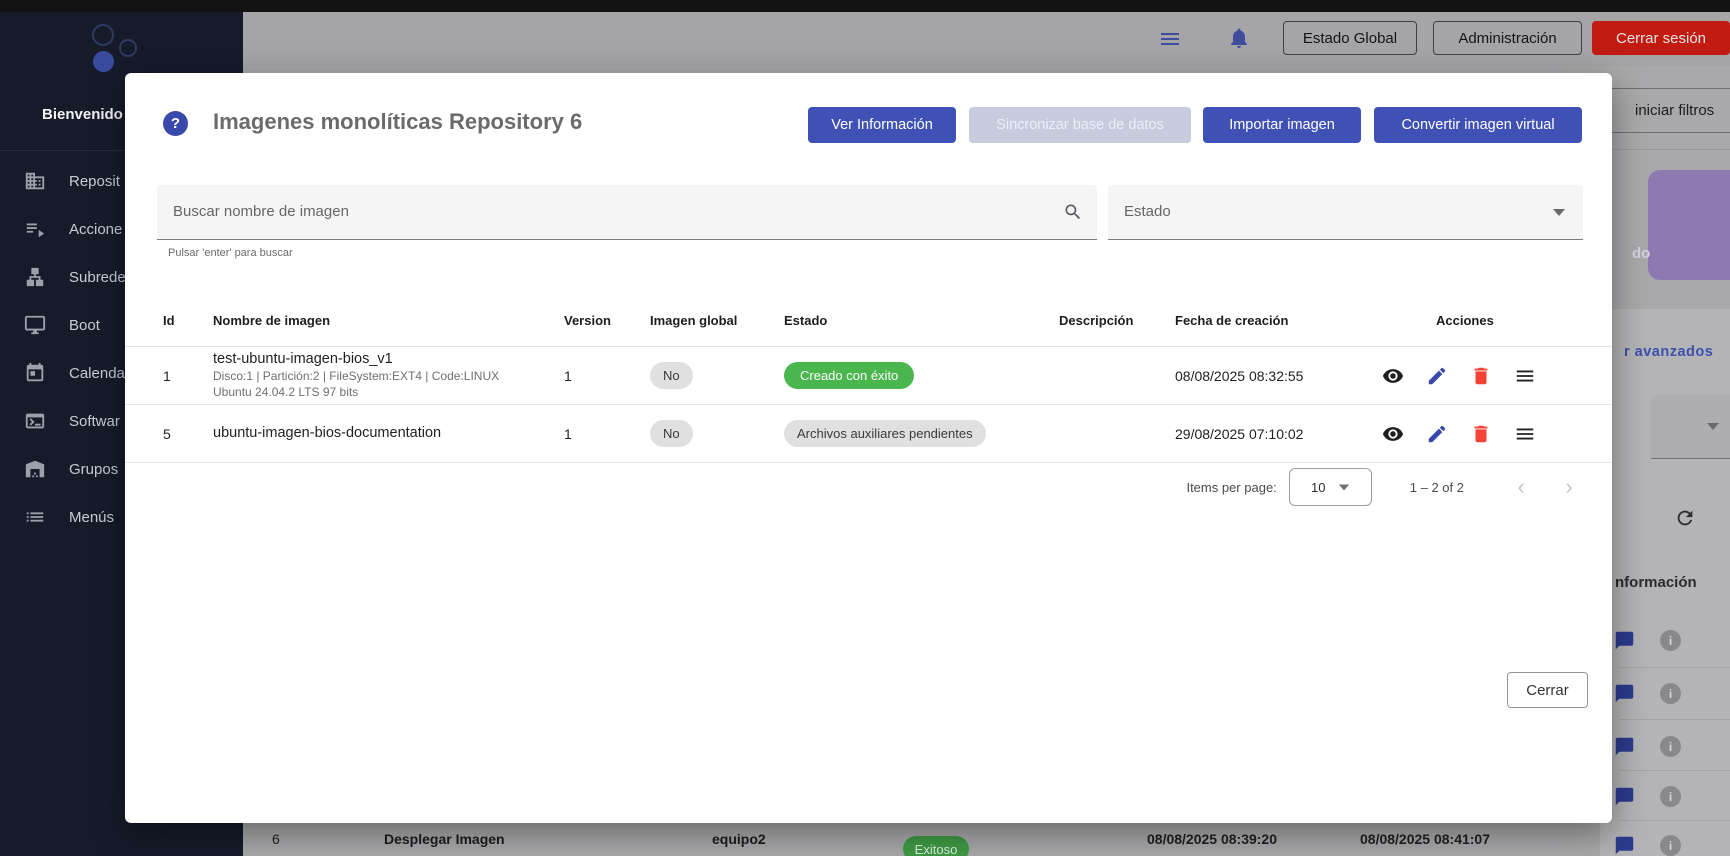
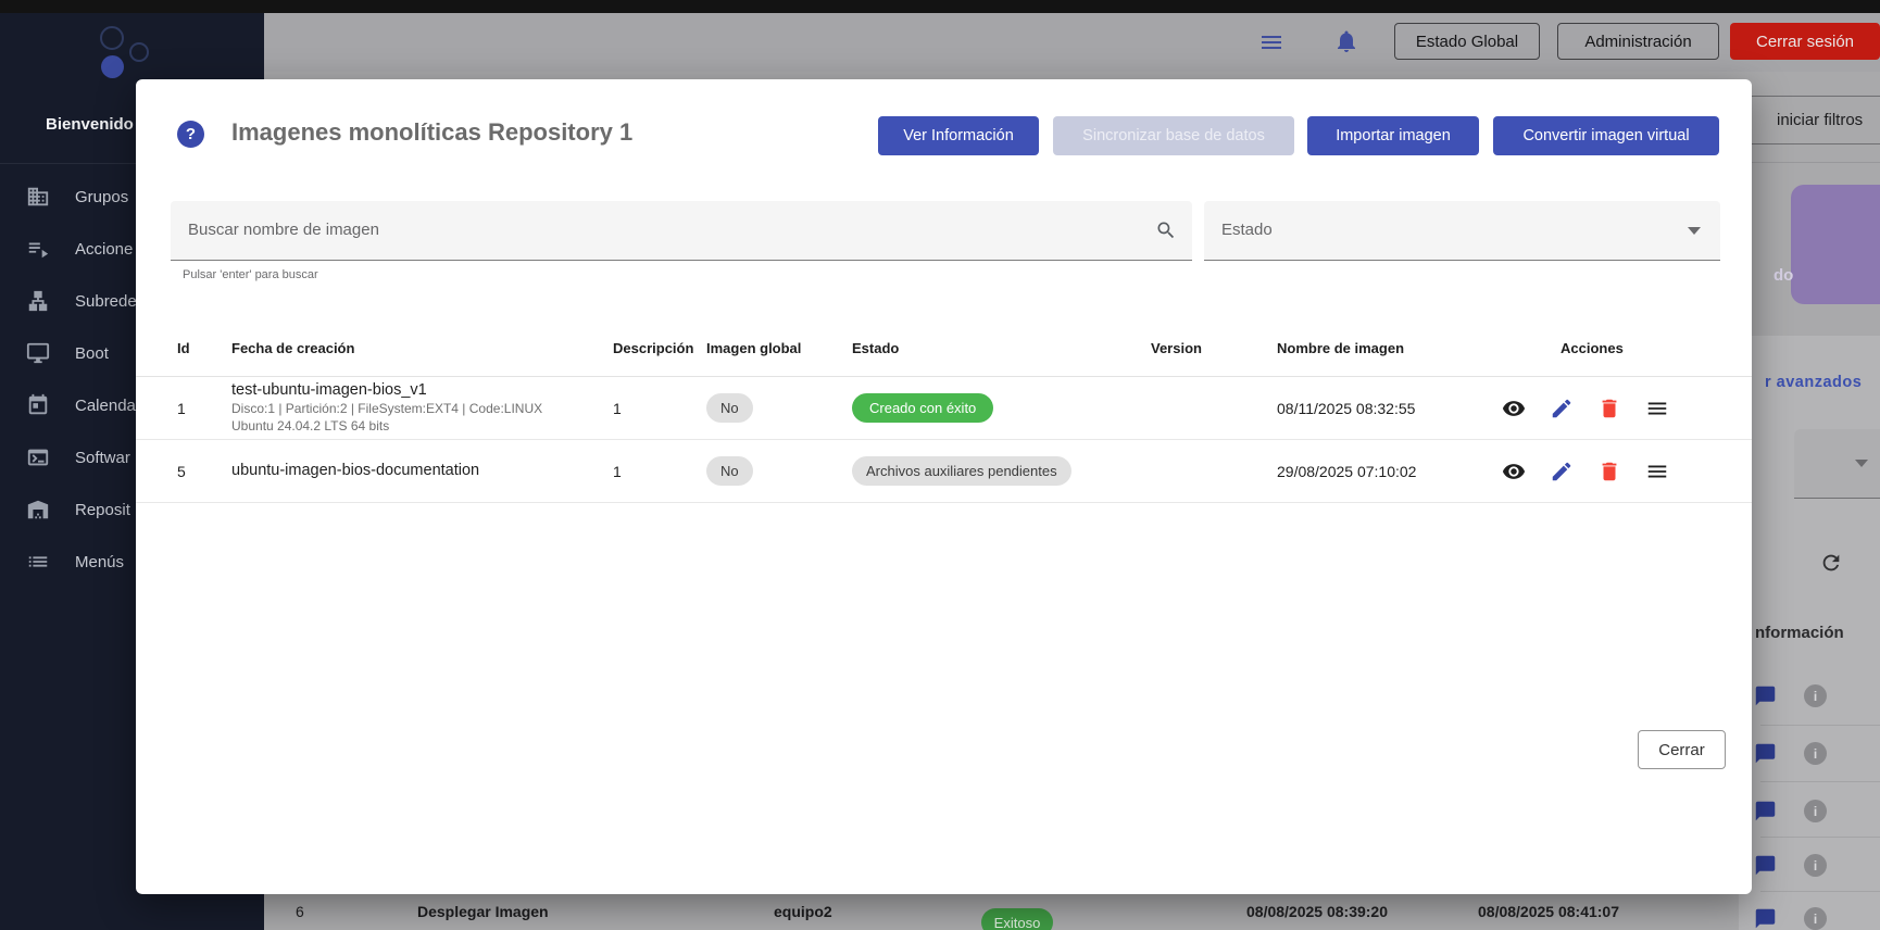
  Estado Global
  Administración
  Cerrar sesión
  Bienvenido
- Reposit
+ Grupos
  Accione
  Subrede
  Boot
  Calenda
  Softwar
- Grupos
+ Reposit
  Menús
  iniciar filtros
  do
  r avanzados
  nformación
  i
  i
  i
  i
  i
  6
  Desplegar Imagen
  equipo2
  Exitoso
  08/08/2025 08:39:20
  08/08/2025 08:41:07
  ?
- Imagenes monolíticas Repository 6
+ Imagenes monolíticas Repository 1
  Ver Información
  Sincronizar base de datos
  Importar imagen
  Convertir imagen virtual
  Buscar nombre de imagen
  Pulsar 'enter' para buscar
  Estado
  Id
- Nombre de imagen
+ Fecha de creación
- Version
+ Descripción
  Imagen global
  Estado
- Descripción
+ Version
- Fecha de creación
+ Nombre de imagen
  Acciones
  1
  test-ubuntu-imagen-bios_v1
  Disco:1 | Partición:2 | FileSystem:EXT4 | Code:LINUX
- Ubuntu 24.04.2 LTS 97 bits
+ Ubuntu 24.04.2 LTS 64 bits
  1
  No
  Creado con éxito
- 08/08/2025 08:32:55
+ 08/11/2025 08:32:55
  5
  ubuntu-imagen-bios-documentation
  1
  No
  Archivos auxiliares pendientes
  29/08/2025 07:10:02
- Items per page:
- 10
- 1 – 2 of 2
- ‹
- ›
  Cerrar
